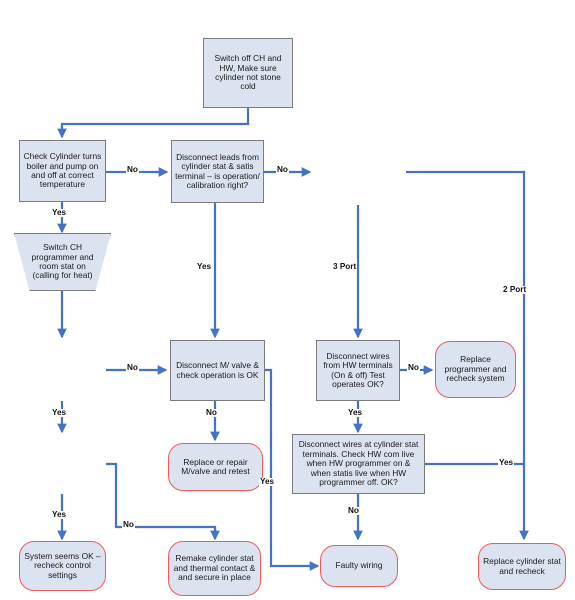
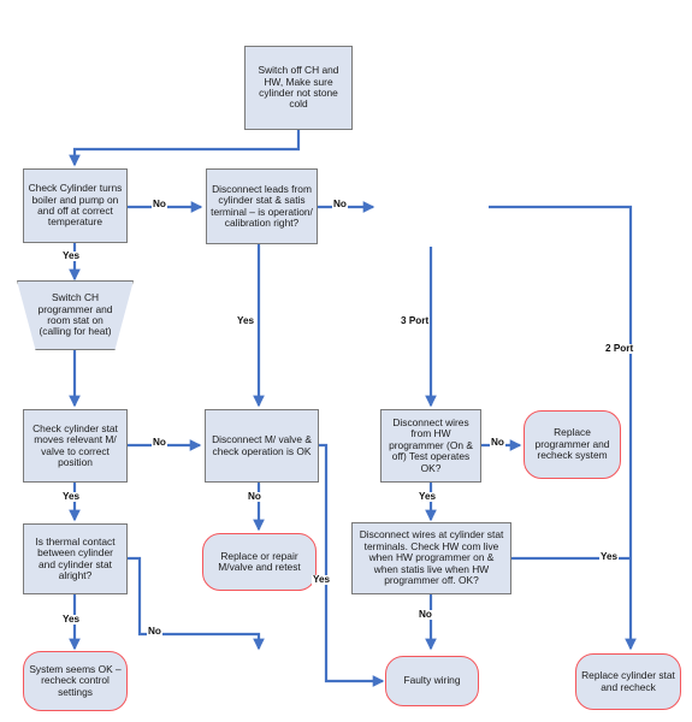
  Switch off CH and HW, Make sure cylinder not stone cold
  Check Cylinder turns boiler and pump on and off at correct temperature
  Disconnect leads from cylinder stat & satis terminal – is operation/ calibration right?
  Switch CH programmer and room stat on (calling for heat)
+ Check cylinder stat moves relevant M/ valve to correct position
  Disconnect M/ valve & check operation is OK
- Disconnect wires from HW terminals (On & off) Test operates OK?
+ Disconnect wires from HW programmer (On & off) Test operates OK?
  Replace programmer and recheck system
+ Is thermal contact between cylinder and cylinder stat alright?
  Replace or repair M/valve and retest
  Disconnect wires at cylinder stat terminals. Check HW com live when HW programmer on & when statis live when HW programmer off. OK?
  System seems OK – recheck control settings
- Remake cylinder stat and thermal contact & and secure in place
  Faulty wiring
  Replace cylinder stat and recheck
  No
  No
  Yes
  Yes
  3 Port
  2 Port
  No
  No
  Yes
  No
  Yes
  Yes
  Yes
  Yes
  No
  No
